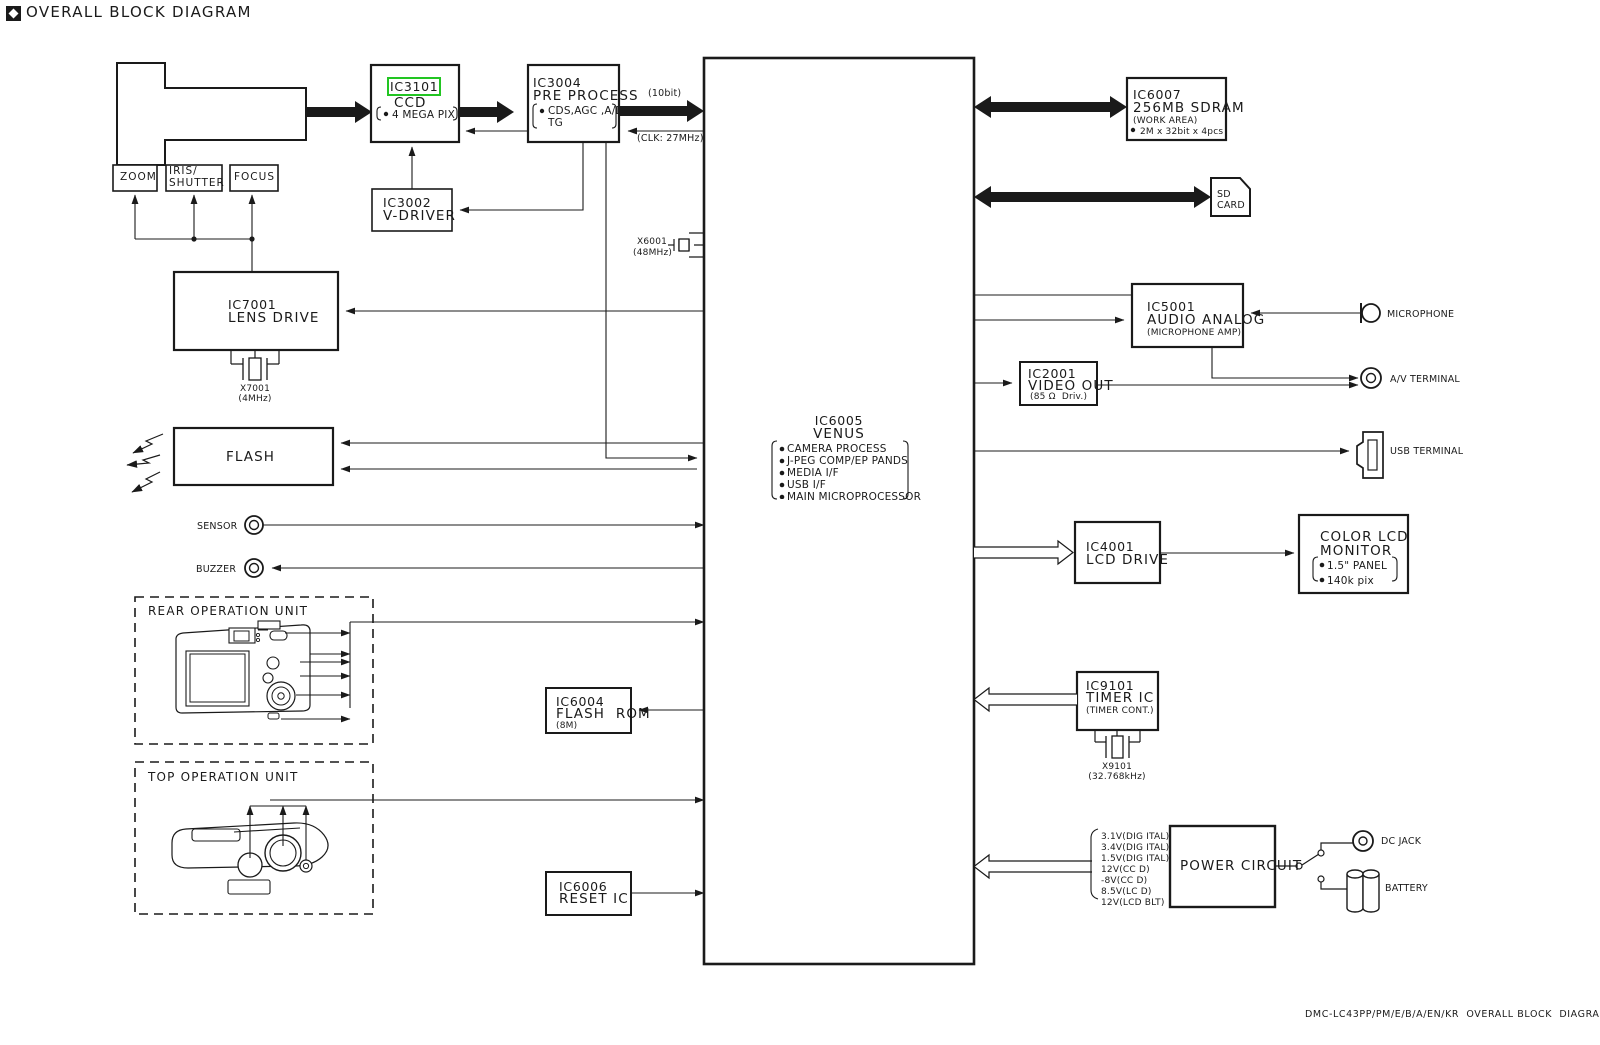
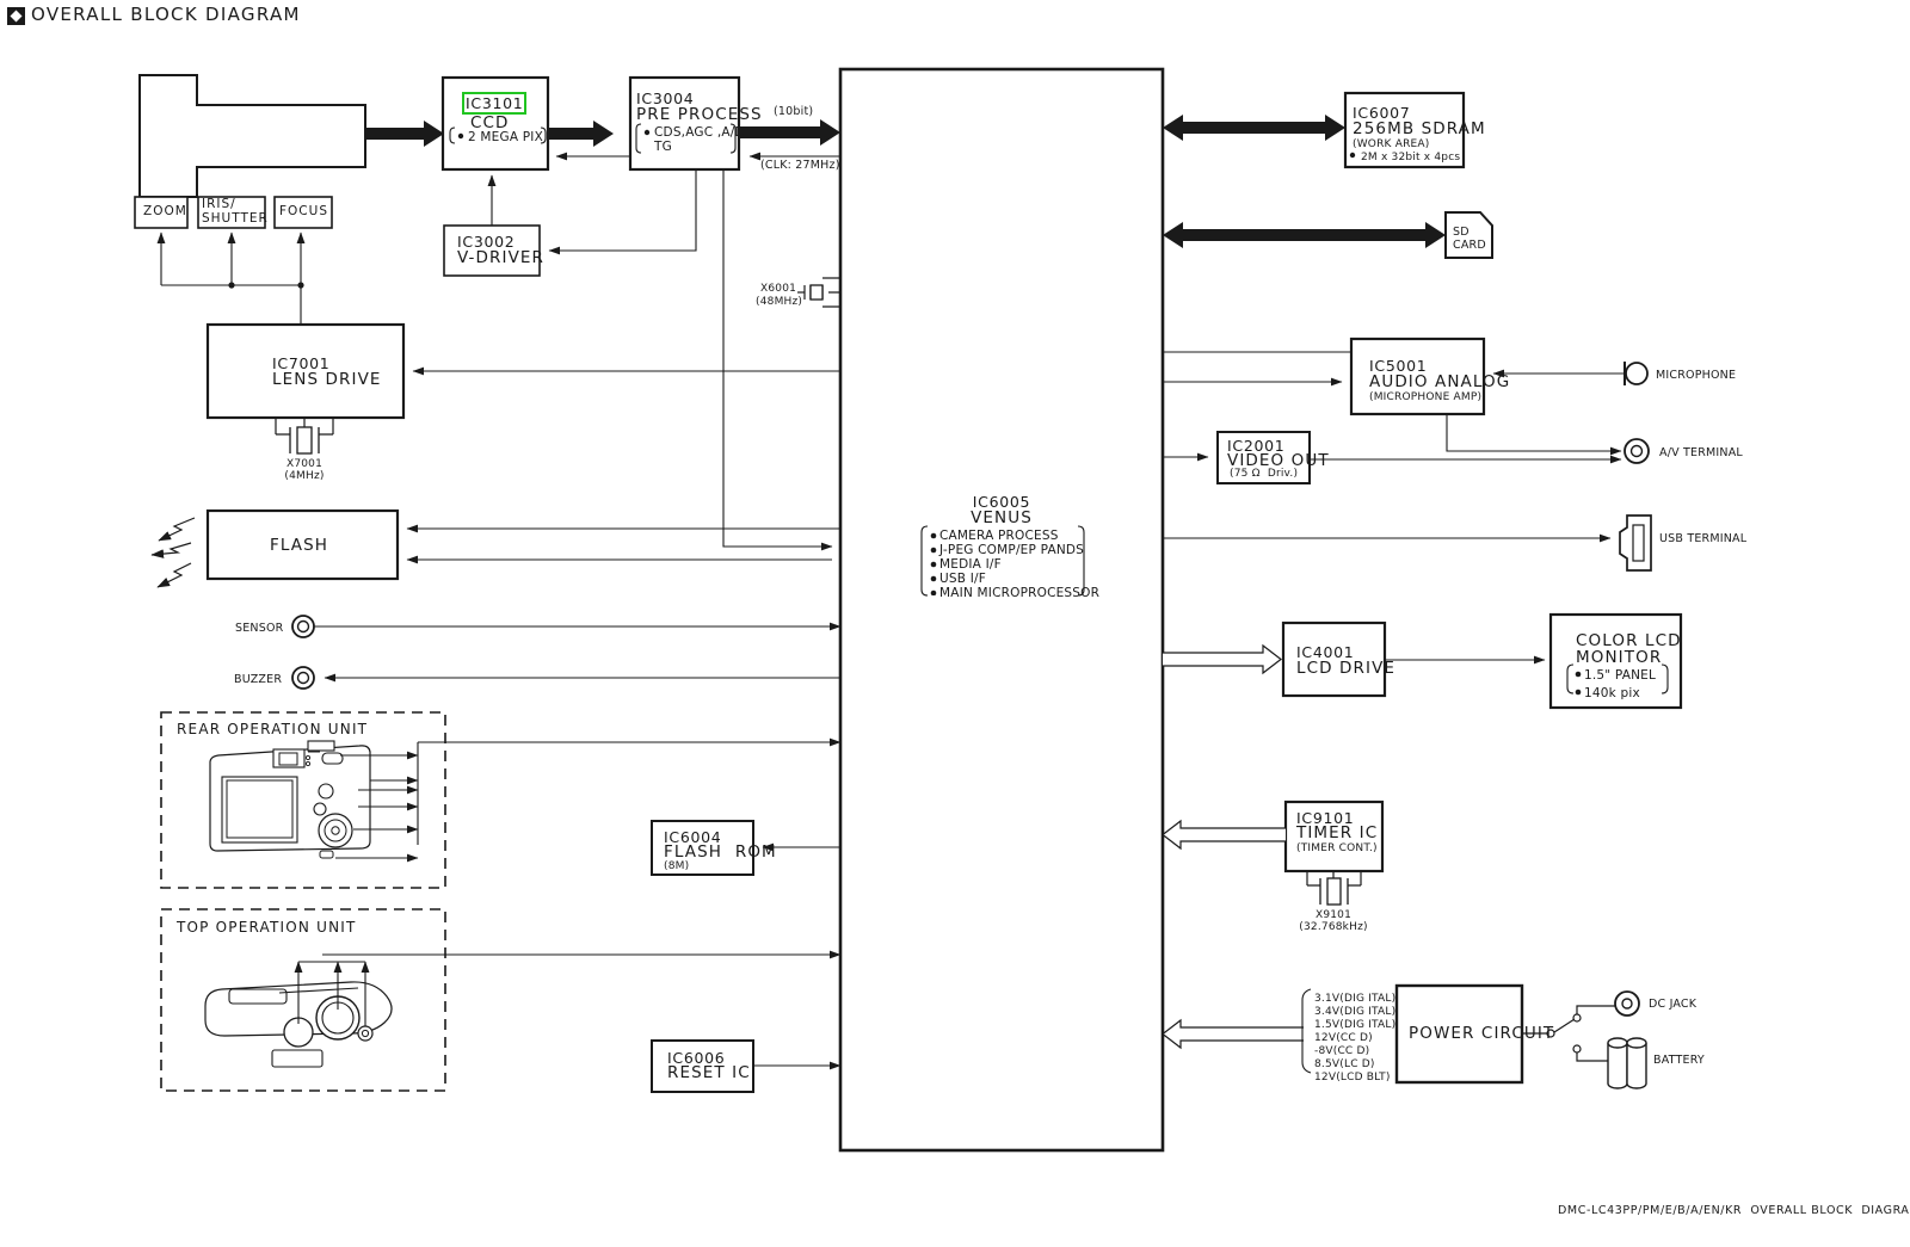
  OVERALL BLOCK DIAGRAM
  ZOOM
  IRIS/
  SHUTTER
  FOCUS
  IC3101
  CCD
- 4 MEGA PIX
+ 2 MEGA PIX
  IC3004
  PRE PROCESS
  CDS,AGC ,A/D,
  TG
  (10bit)
  (CLK: 27MHz)
  IC3002
  V-DRIVER
  IC7001
  LENS DRIVE
  X7001
  (4MHz)
  X6001
  (48MHz)
  X9101
  (32.768kHz)
  FLASH
  SENSOR
  BUZZER
  IC6005
  VENUS
  CAMERA PROCESS
  J-PEG COMP/EP PANDS
  MEDIA I/F
  USB I/F
  MAIN MICROPROCESSOR
  IC6007
  256MB SDRAM
  (WORK AREA)
  2M x 32bit x 4pcs
  SD
  CARD
  IC5001
  AUDIO ANALOG
  (MICROPHONE AMP)
  MICROPHONE
  IC2001
  VIDEO OUT
- (85 Ω Driv.)
+ (75 Ω Driv.)
  A/V TERMINAL
  USB TERMINAL
  IC4001
  LCD DRIVE
  COLOR LCD
  MONITOR
  1.5" PANEL
  140k pix
  IC6004
  FLASH ROM
  (8M)
  IC6006
  RESET IC
  IC9101
  TIMER IC
  (TIMER CONT.)
  POWER CIRCUIT
  3.1V(DIG ITAL)
  3.4V(DIG ITAL)
  1.5V(DIG ITAL)
  12V(CC D)
  -8V(CC D)
  8.5V(LC D)
  12V(LCD BLT)
  DC JACK
  BATTERY
  REAR OPERATION UNIT
  TOP OPERATION UNIT
  DMC-LC43PP/PM/E/B/A/EN/KR OVERALL BLOCK DIAGRA
